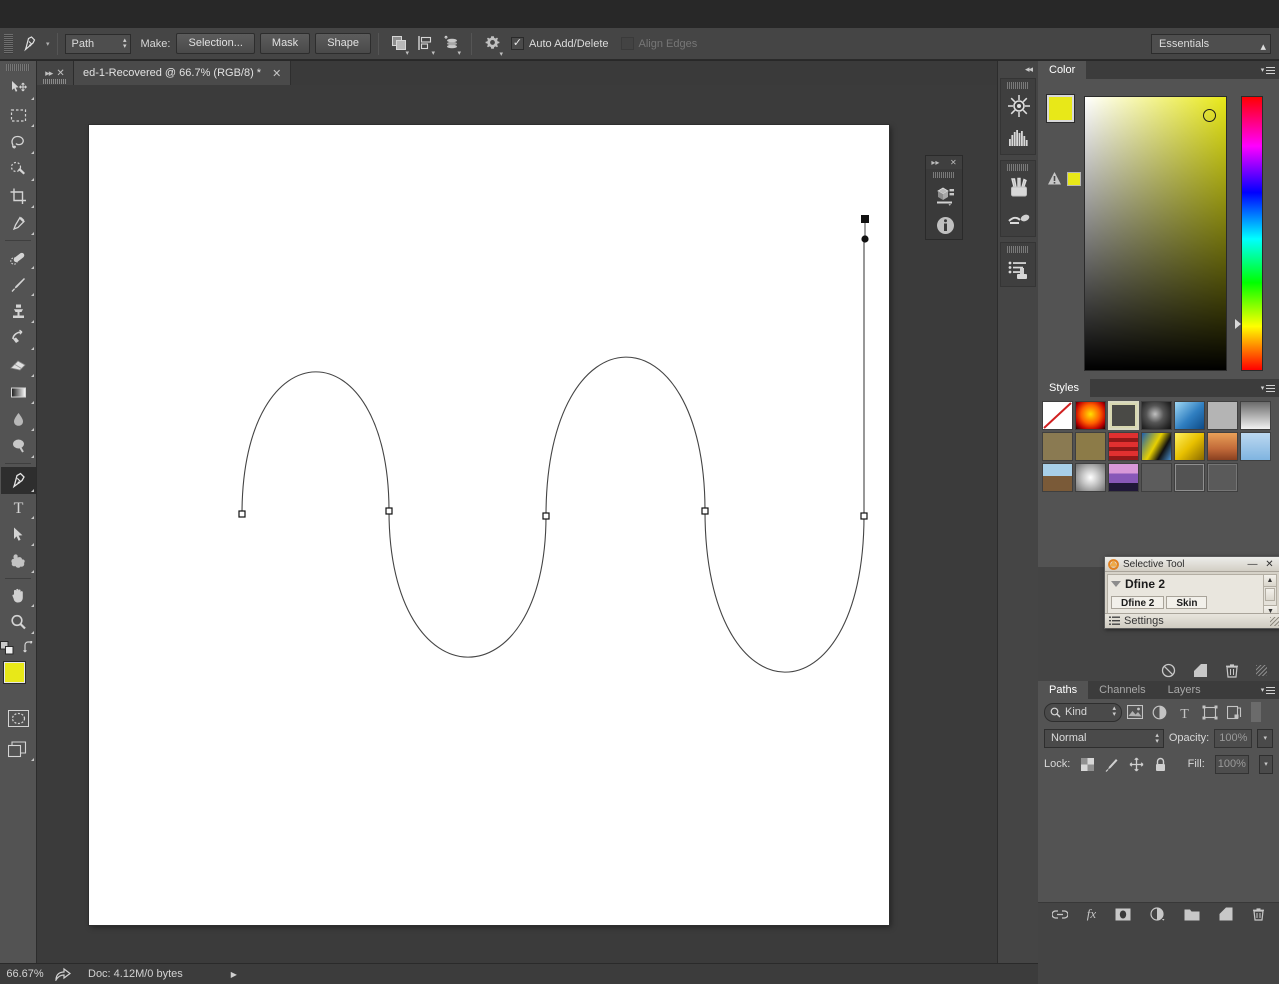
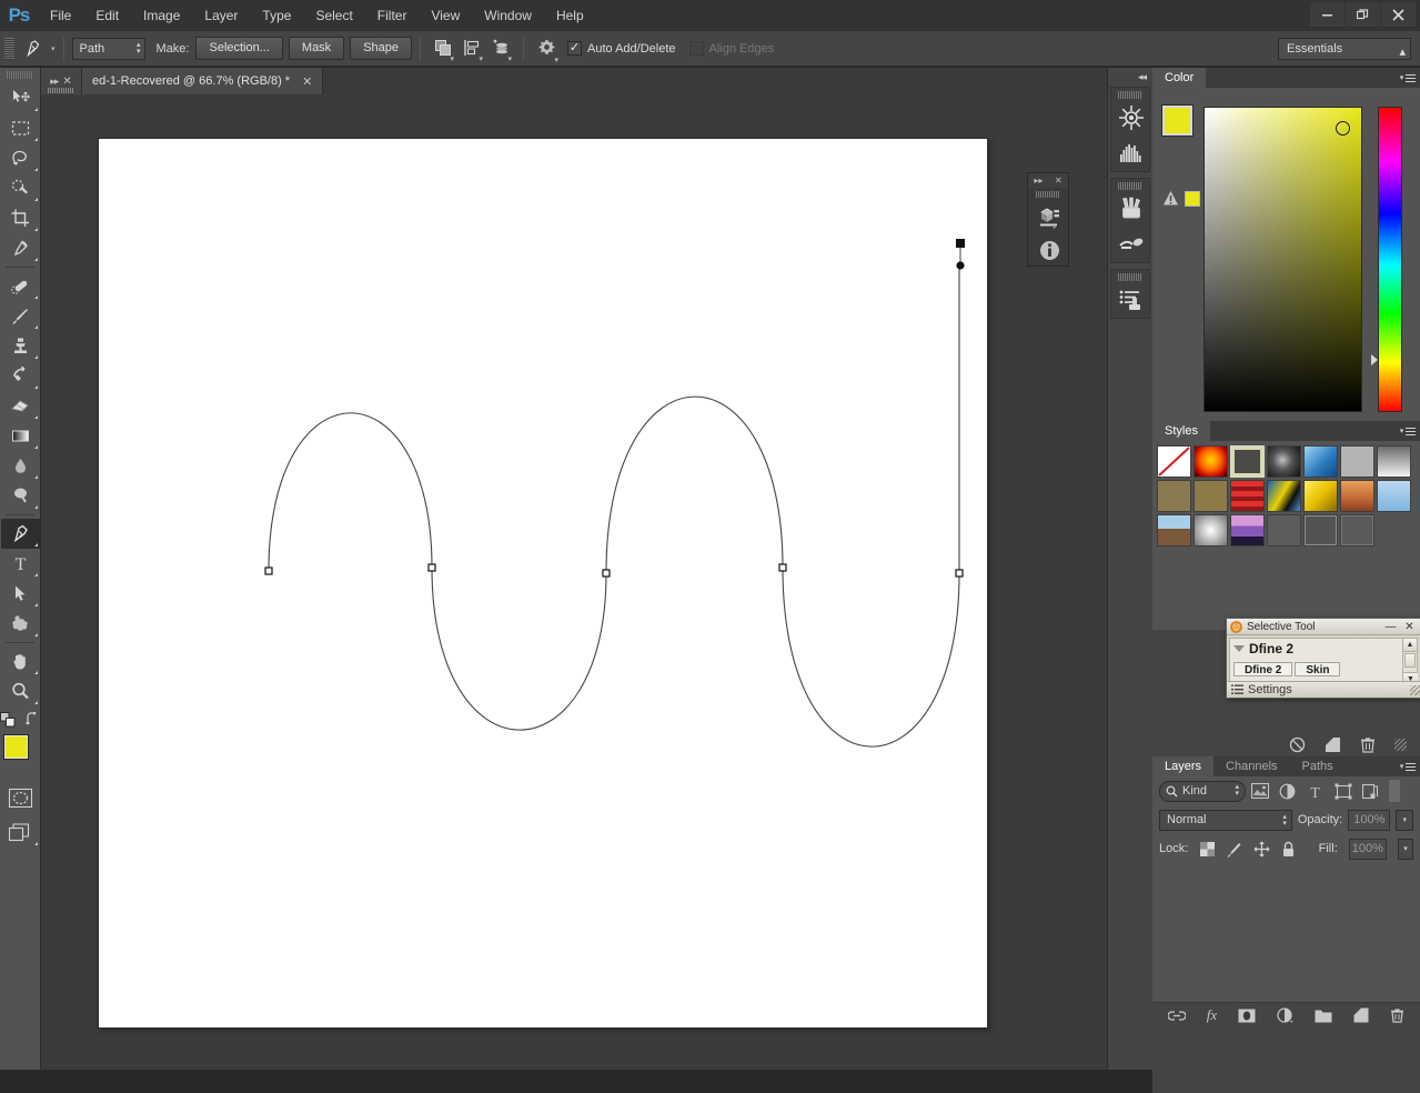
+ Ps
+ File
+ Edit
+ Image
+ Layer
+ Type
+ Select
+ Filter
+ View
+ Window
+ Help
  Path
  Make:
  Selection...
  Mask
  Shape
  ✓
  Auto Add/Delete
  Align Edges
  Essentials
  ▴
  T
  ▸▸
  ✕
  ed-1-Recovered @ 66.7% (RGB/8) *
  ✕
  ▸▸
  ✕
- 66.67%
- Doc: 4.12M/0 bytes
- ▶
  ◂◂
  Color
  Styles
- Paths
+ Layers
  Channels
- Layers
+ Paths
  Kind
  T
  Normal
  Opacity:
  100%
  Lock:
  Fill:
  100%
  fx
  Selective Tool
  —
  ✕
  Dfine 2
  Dfine 2
  Skin
  Settings
